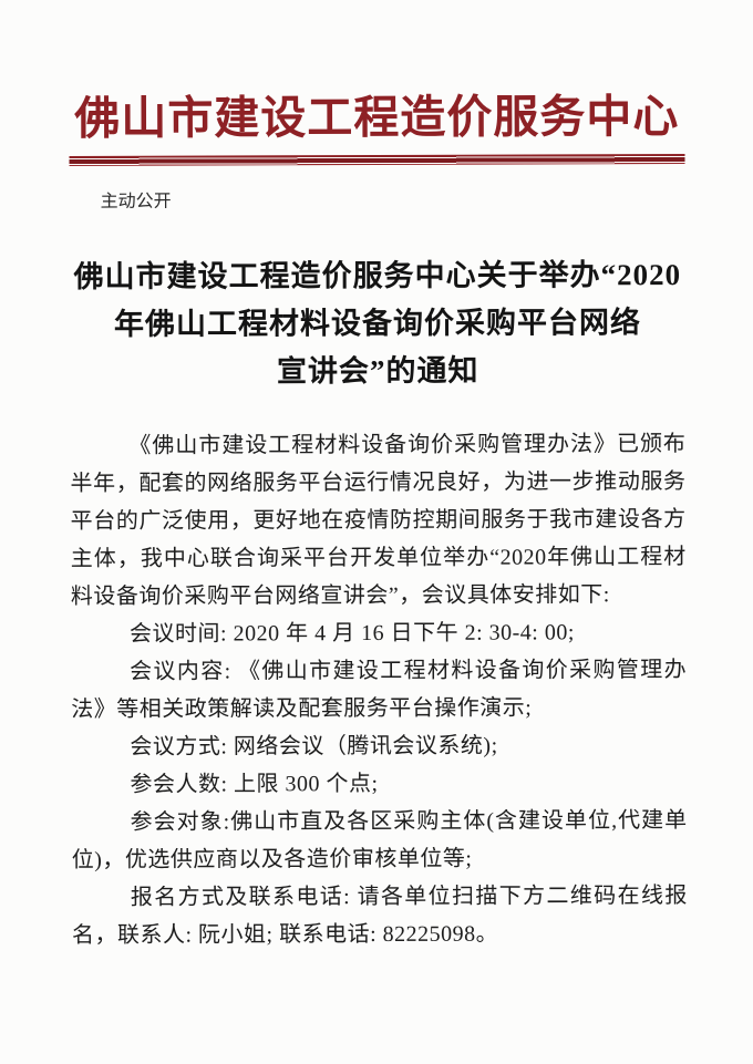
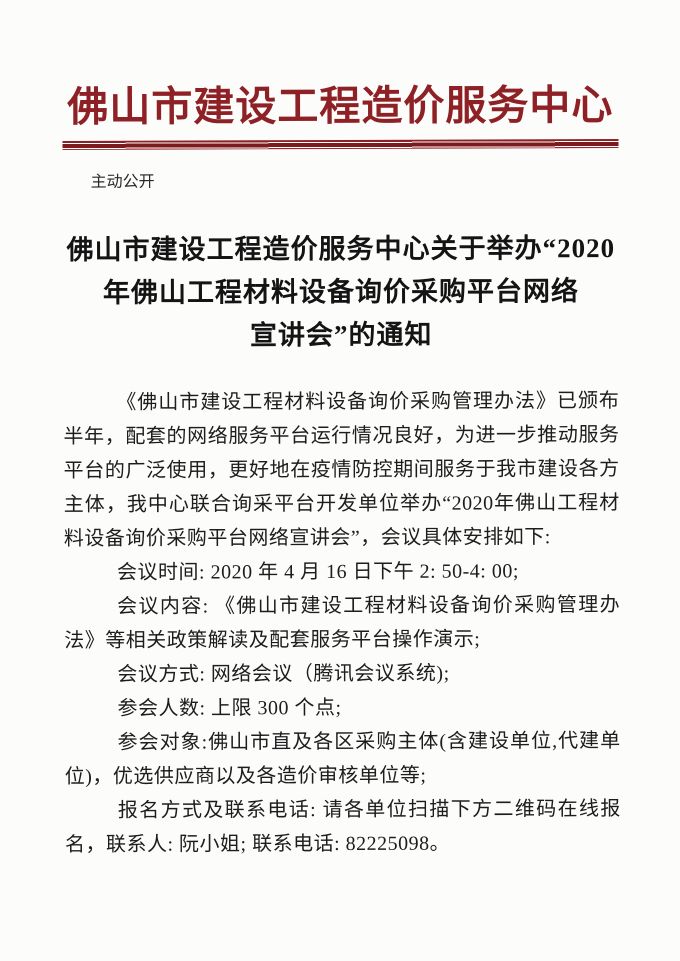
  佛山市建设工程造价服务中心
  主动公开
  佛山市建设工程造价服务中心关于举办“2020
  年佛山工程材料设备询价采购平台网络
  宣讲会”的通知
  《佛山市建设工程材料设备询价采购管理办法》已颁布半年，配套的网络服务平台运行情况良好，为进一步推动服务平台的广泛使用，更好地在疫情防控期间服务于我市建设各方主体，我中心联合询采平台开发单位举办“2020年佛山工程材料设备询价采购平台网络宣讲会”，会议具体安排如下:
- 会议时间: 2020 年 4 月 16 日下午 2: 30-4: 00;
+ 会议时间: 2020 年 4 月 16 日下午 2: 50-4: 00;
  会议内容: 《佛山市建设工程材料设备询价采购管理办法》等相关政策解读及配套服务平台操作演示;
  会议方式: 网络会议（腾讯会议系统);
  参会人数: 上限 300 个点;
  参会对象:佛山市直及各区采购主体(含建设单位,代建单位)，优选供应商以及各造价审核单位等;
  报名方式及联系电话: 请各单位扫描下方二维码在线报名，联系人: 阮小姐; 联系电话: 82225098。
